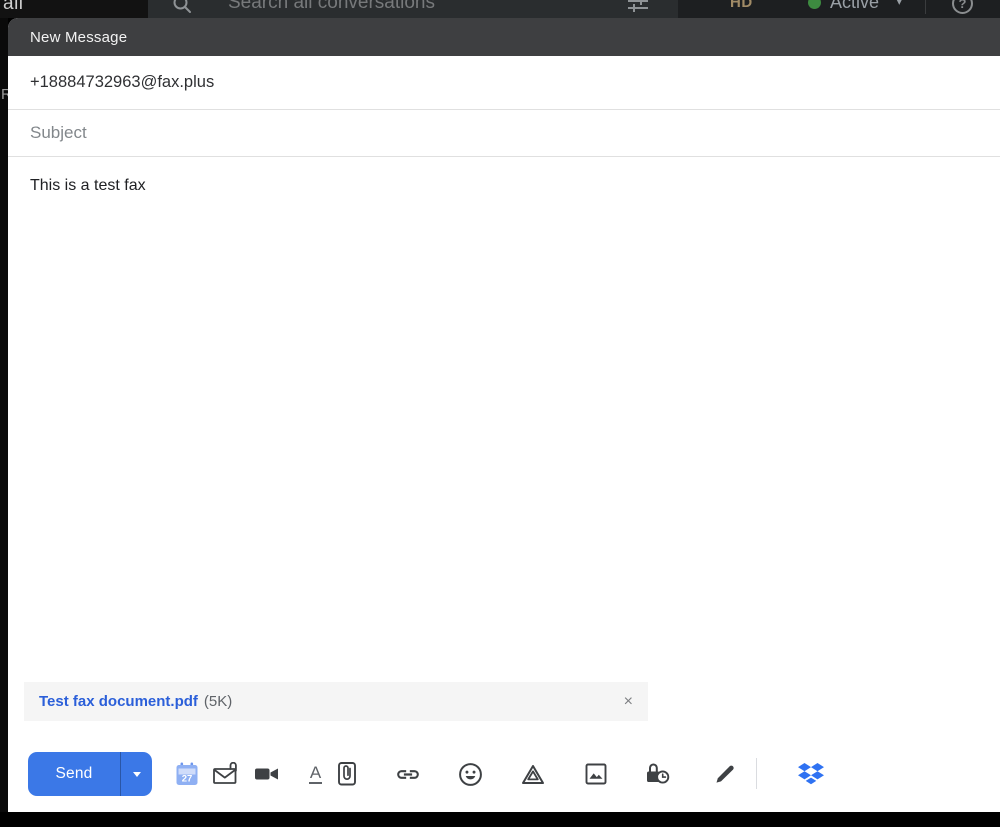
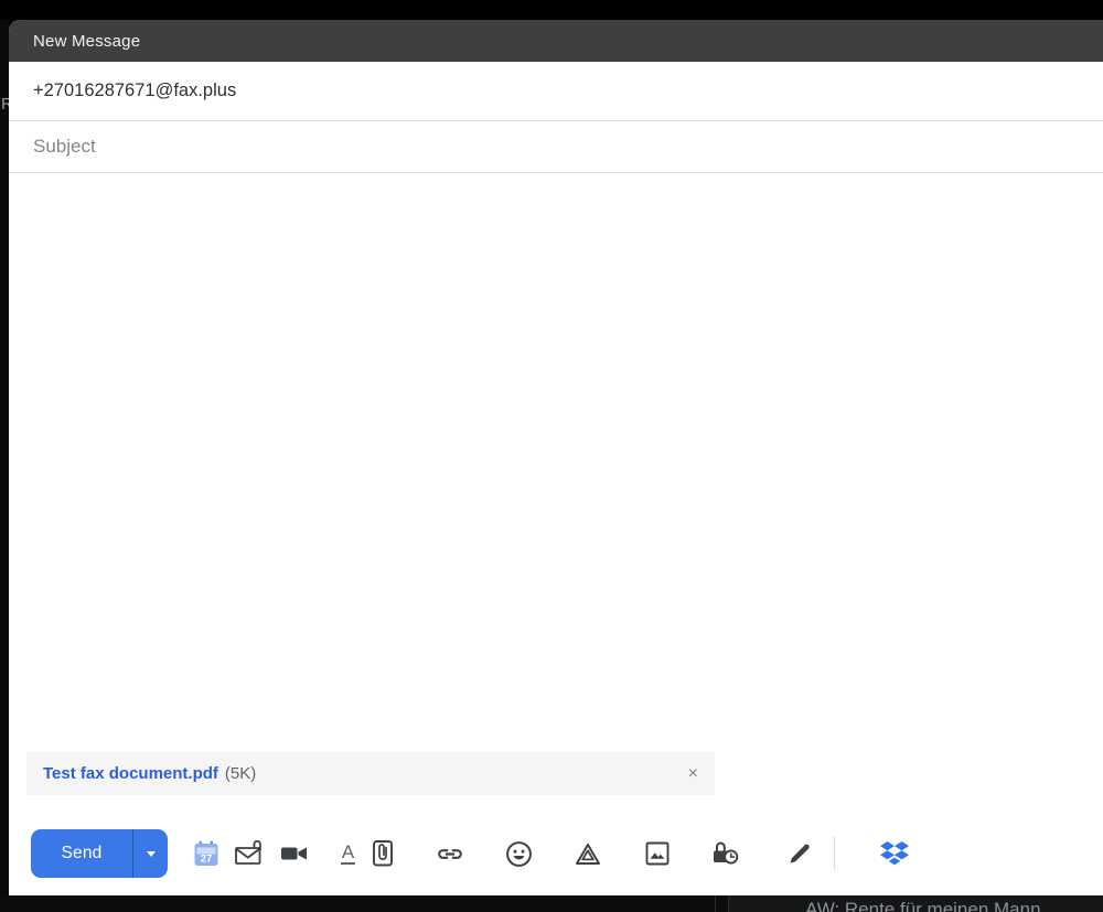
- ail
- Search all conversations
- HD
- Active
- ▾
- ?
  R
  New Message
- +18884732963@fax.plus
+ +27016287671@fax.plus
  Subject
- This is a test fax
  Test fax document.pdf
  (5K)
  ×
  Send
  27
  A
+ AW: Rente für meinen Mann
